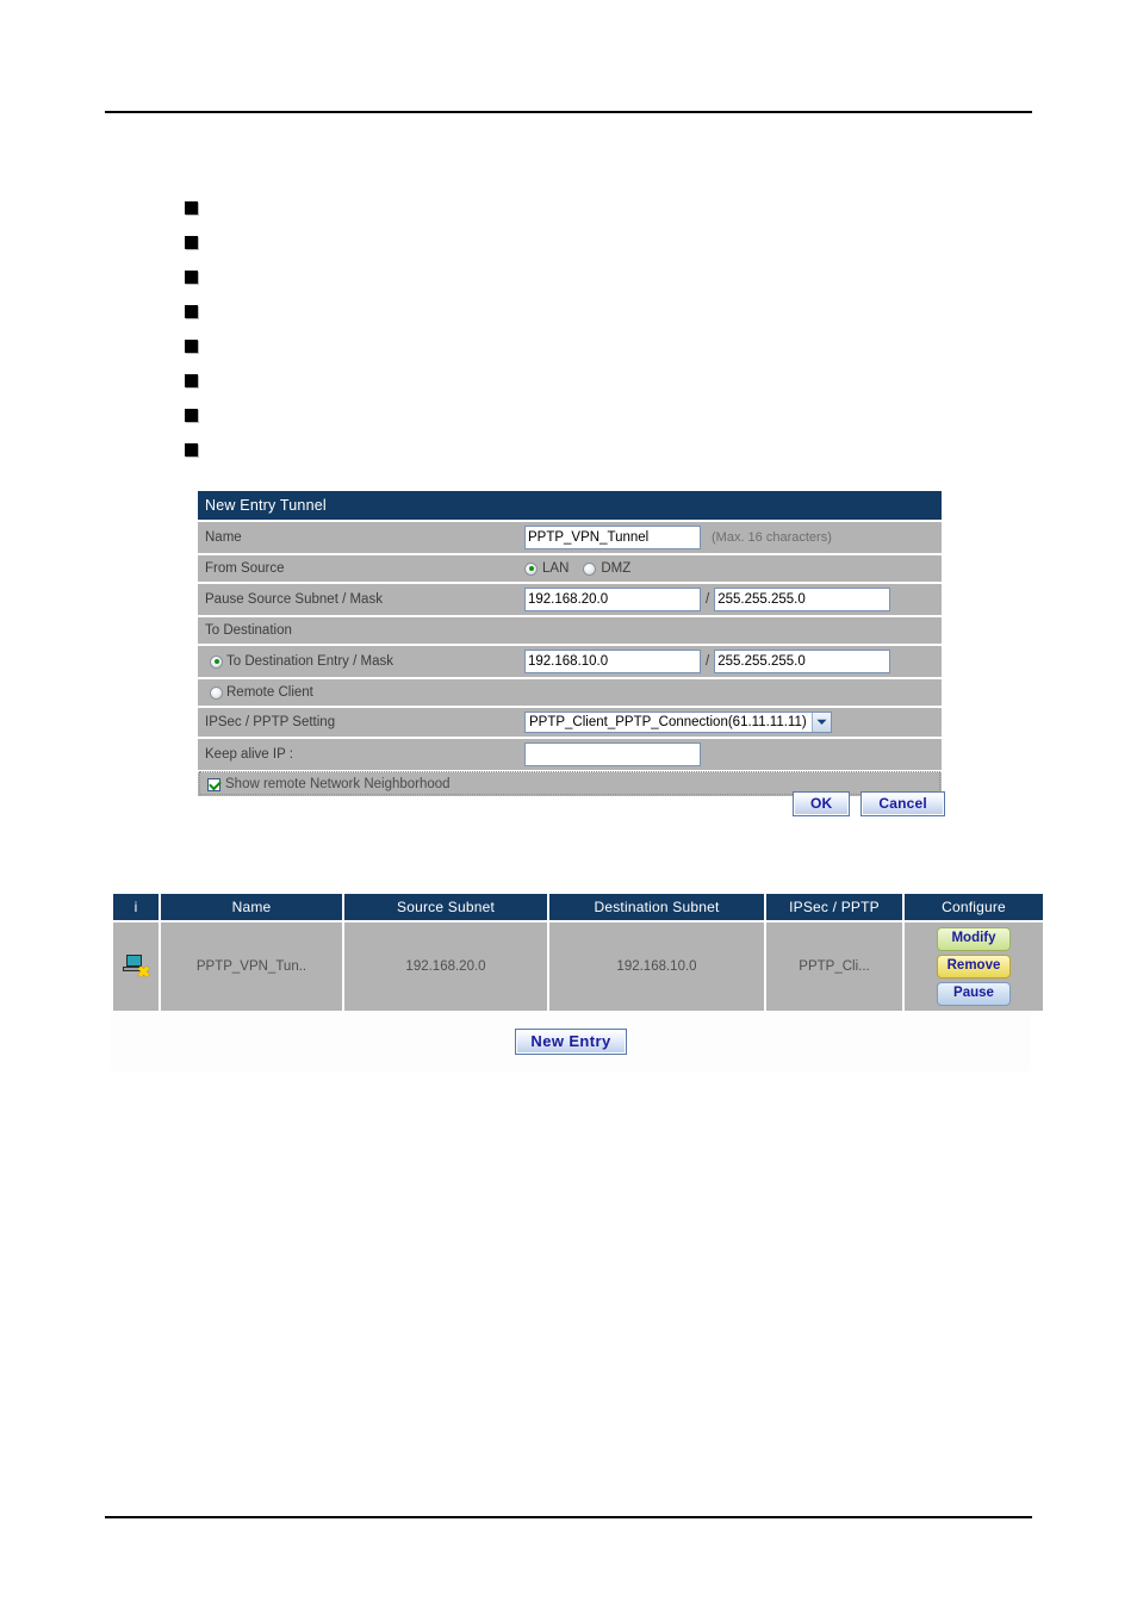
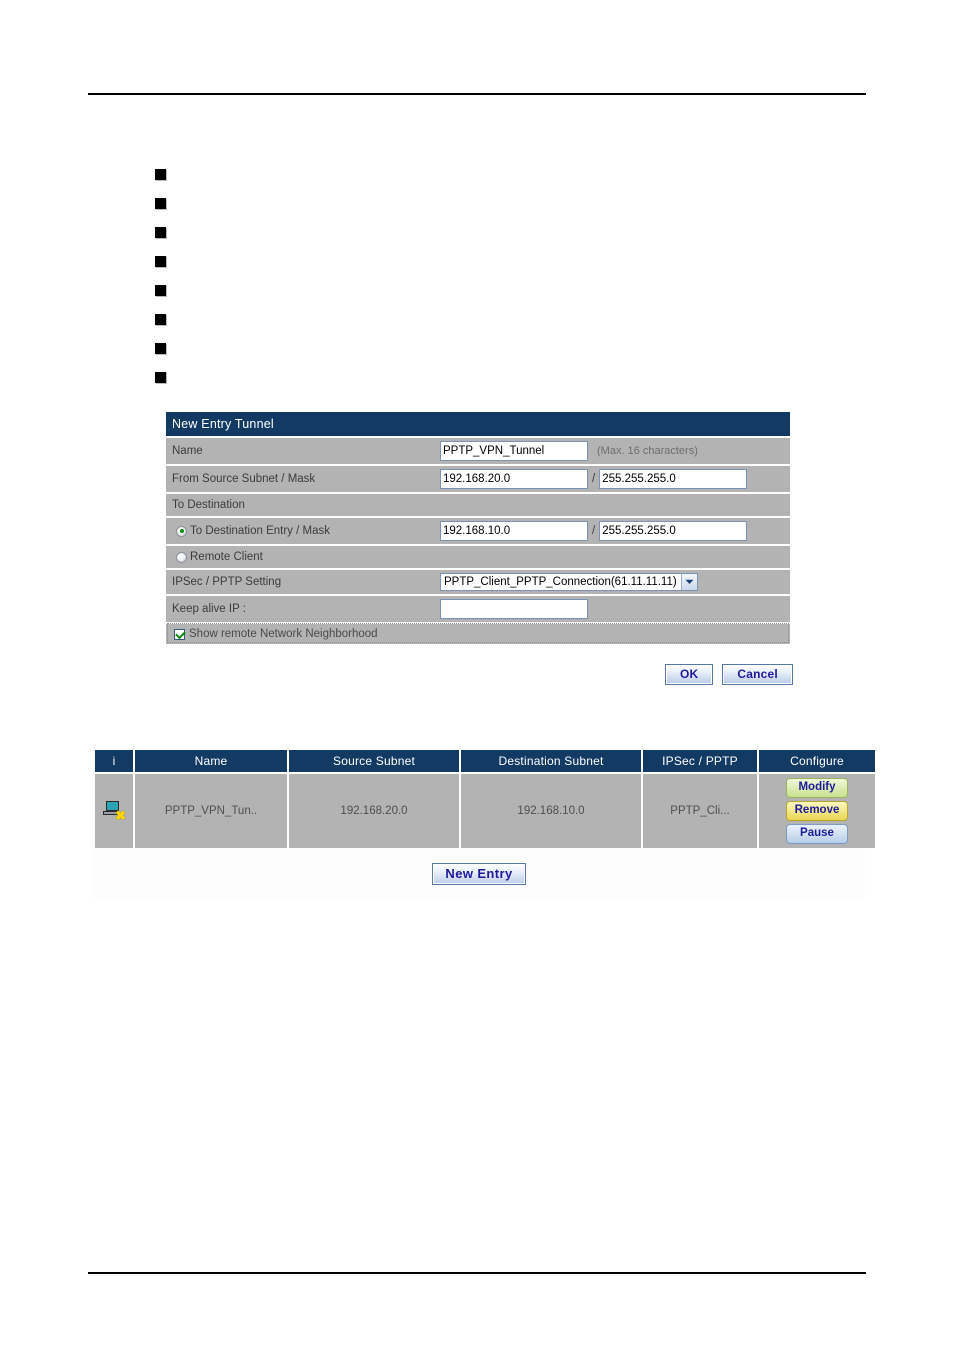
  New Entry Tunnel
  Name
  PPTP_VPN_Tunnel
  (Max. 16 characters)
- From Source
- LAN
- DMZ
- Pause Source Subnet / Mask
+ From Source Subnet / Mask
  192.168.20.0
  /
  255.255.255.0
  To Destination
  To Destination Entry / Mask
  192.168.10.0
  /
  255.255.255.0
  Remote Client
  IPSec / PPTP Setting
  PPTP_Client_PPTP_Connection(61.11.11.11)
  Keep alive IP :
  Show remote Network Neighborhood
  OK
  Cancel
  i	Name	Source Subnet	Destination Subnet	IPSec / PPTP	Configure
  ✖	PPTP_VPN_Tun..	192.168.20.0	192.168.10.0	PPTP_Cli...	Modify Remove Pause
  New Entry
